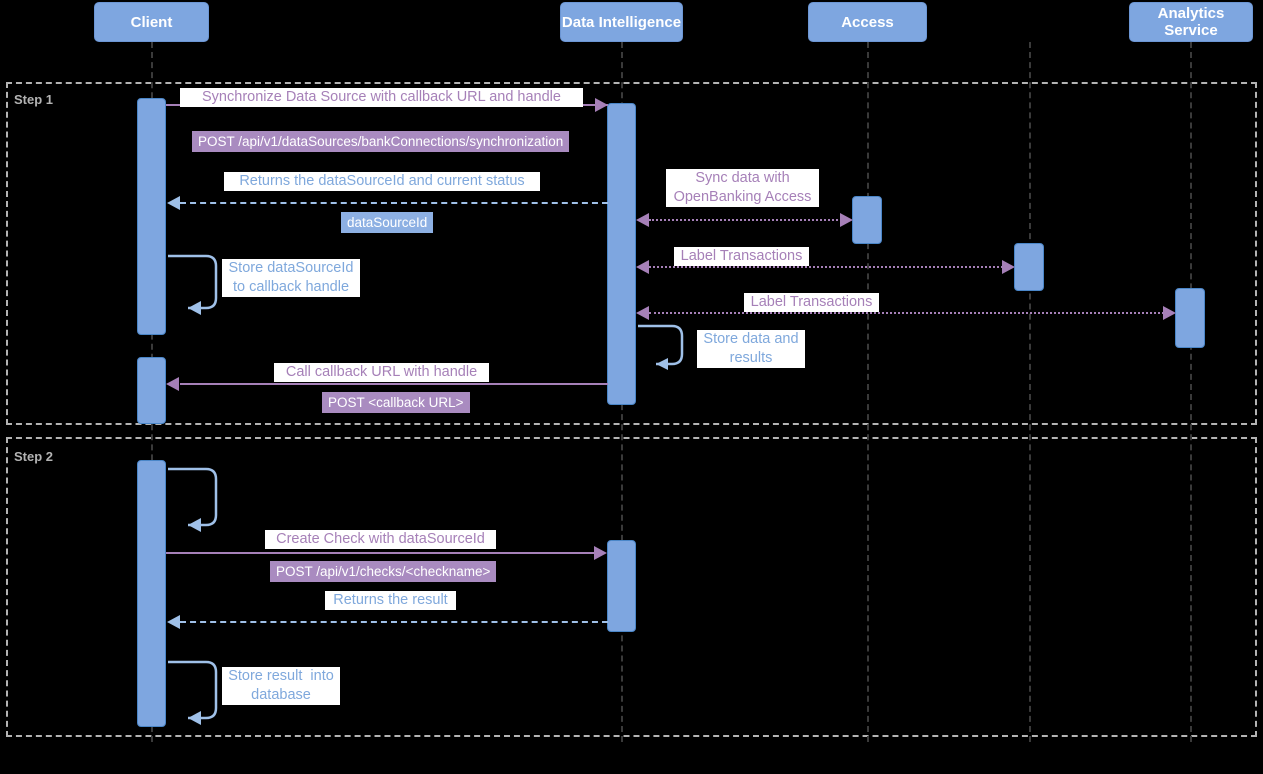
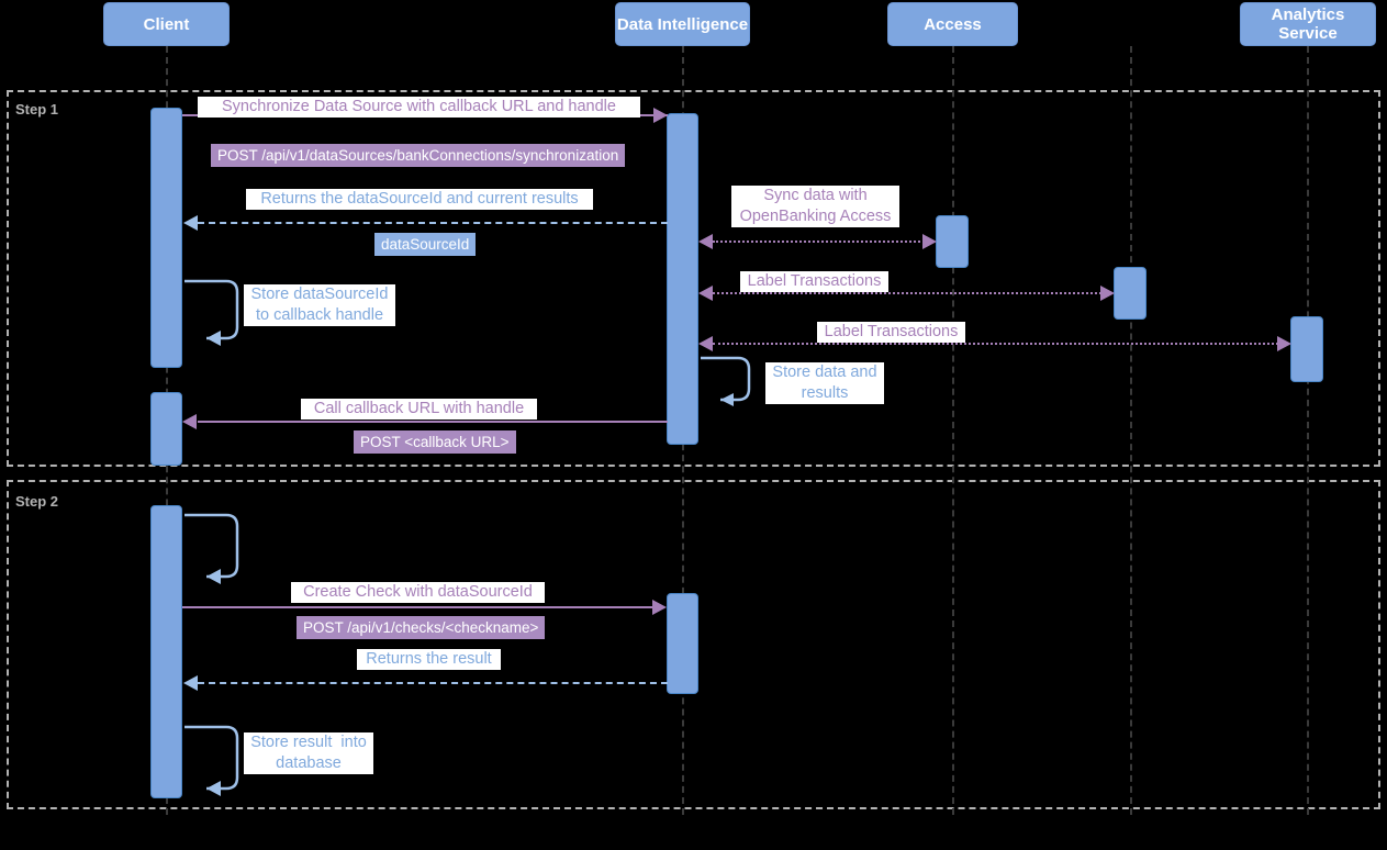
  Step 1
  Step 2
  Client
  Data Intelligence
  Access
  Analytics Service
  Synchronize Data Source with callback URL and handle
  POST /api/v1/dataSources/bankConnections/synchronization
- Returns the dataSourceId and current status
+ Returns the dataSourceId and current results
  dataSourceId
  Sync data with
  OpenBanking Access
  Label Transactions
  Label Transactions
  Store data and
  results
  Call callback URL with handle
  POST <callback URL>
  Store dataSourceId
  to callback handle
  Create Check with dataSourceId
  POST /api/v1/checks/<checkname>
  Returns the result
  Store result into
  database
